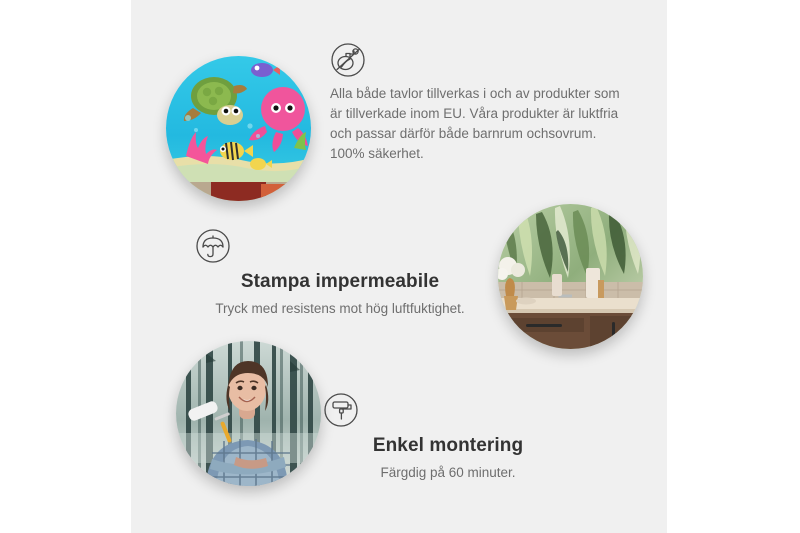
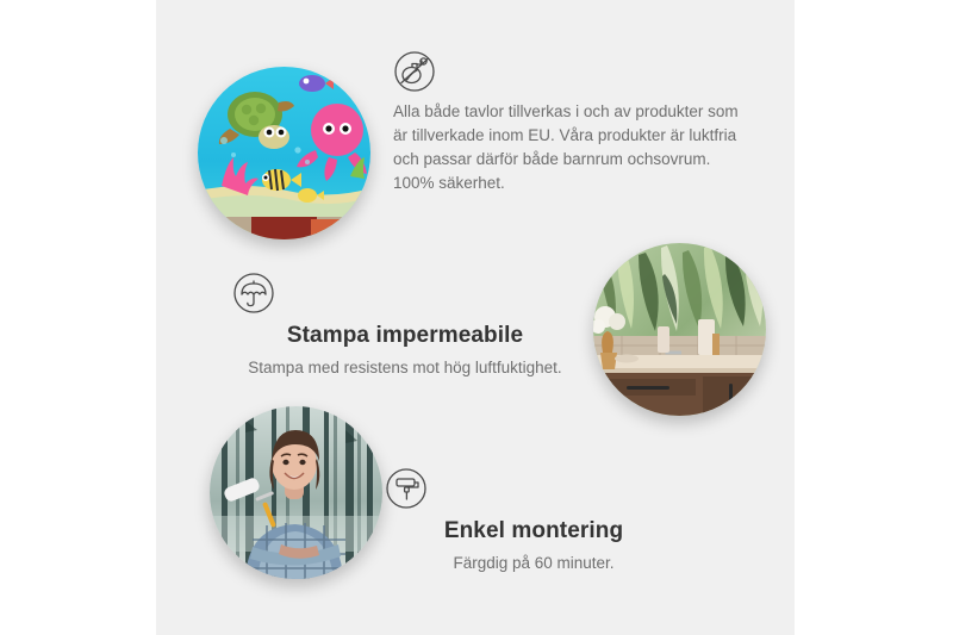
  Alla både tavlor tillverkas i och av produkter som är tillverkade inom EU. Våra produkter är luktfria och passar därför både barnrum ochsovrum. 100% säkerhet.
  Stampa impermeabile
- Tryck med resistens mot hög luftfuktighet.
+ Stampa med resistens mot hög luftfuktighet.
  Enkel montering
  Färgdig på 60 minuter.
